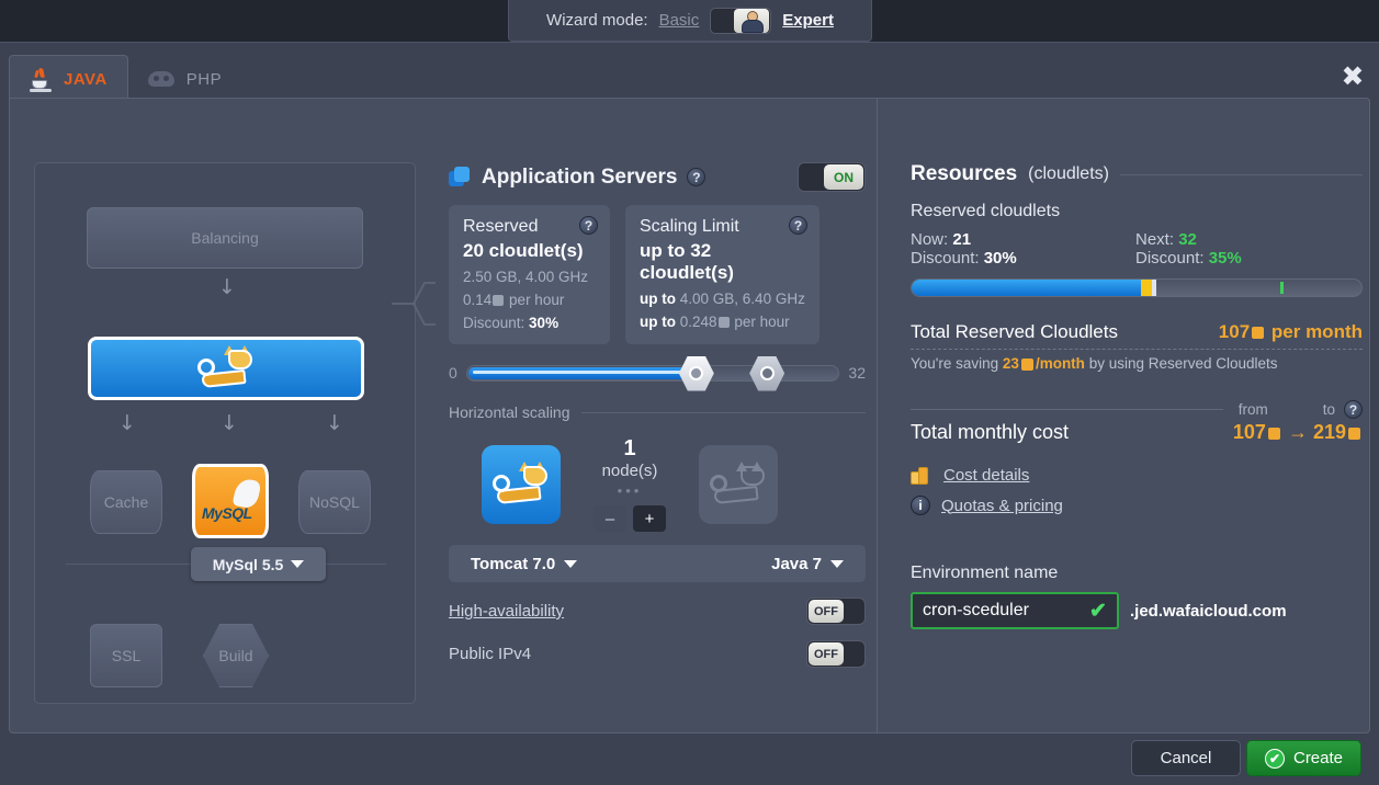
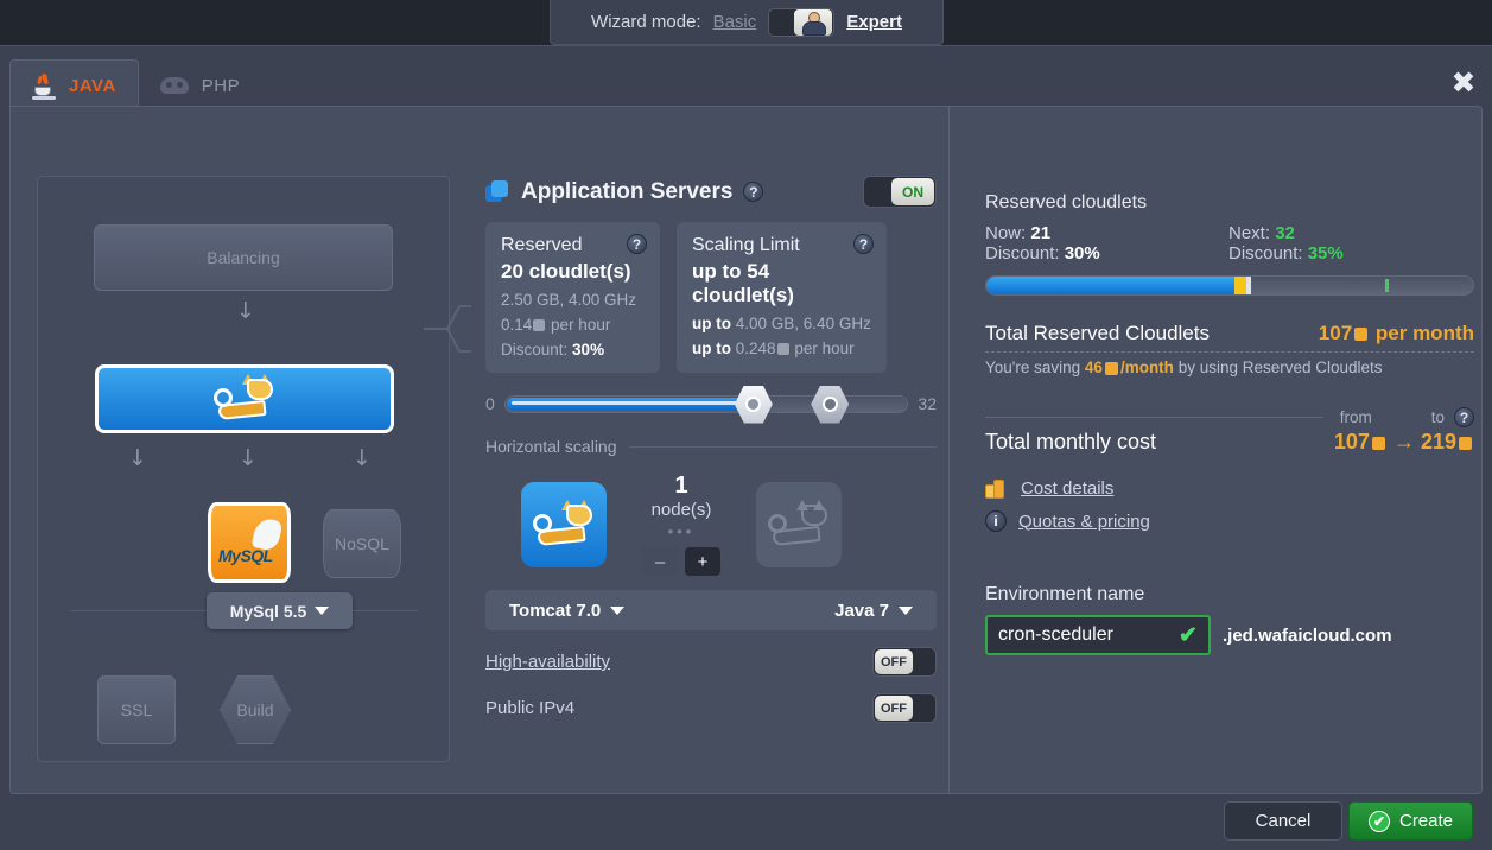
  Wizard mode:
  Basic
  Expert
  JAVA
  PHP
  ✖
  Balancing
  ↓
  ↓
  ↓
  ↓
- Cache
  MySQL
  NoSQL
  MySql 5.5
  SSL
  Build
  Application Servers
  ?
  ON
  ?
  Reserved
  20 cloudlet(s)
  2.50 GB, 4.00 GHz
  0.14 per hour
  Discount: 30%
  ?
  Scaling Limit
- up to 32 cloudlet(s)
+ up to 54 cloudlet(s)
  up to 4.00 GB, 6.40 GHz
  up to 0.248 per hour
  0
  32
  Horizontal scaling
  1
  node(s)
  •••
  –
  +
  Tomcat 7.0
  Java 7
  High-availability
  OFF
  Public IPv4
  OFF
- Resources
- (cloudlets)
  Reserved cloudlets
  Now: 21
  Discount: 30%
  Next: 32
  Discount: 35%
  Total Reserved Cloudlets
  107 per month
- You're saving 23 /month by using Reserved Cloudlets
+ You're saving 46 /month by using Reserved Cloudlets
  from
  to
  ?
  Total monthly cost
  107 → 219
  Cost details
  i
  Quotas & pricing
  Environment name
  cron-sceduler
  ✔
  .jed.wafaicloud.com
  Cancel
  ✔
  Create
